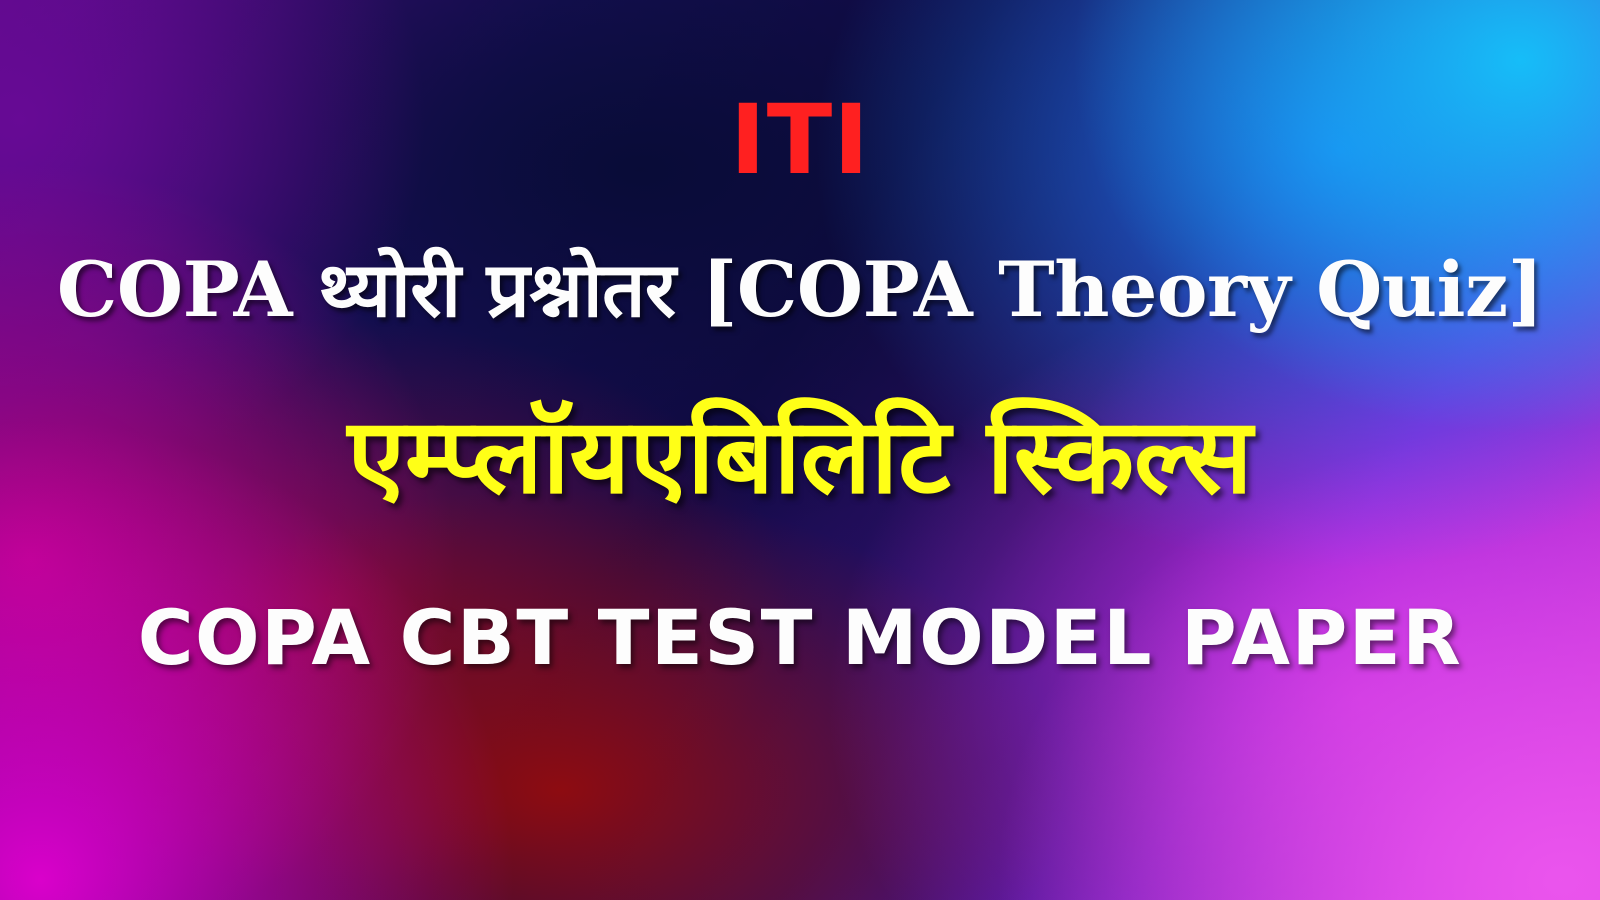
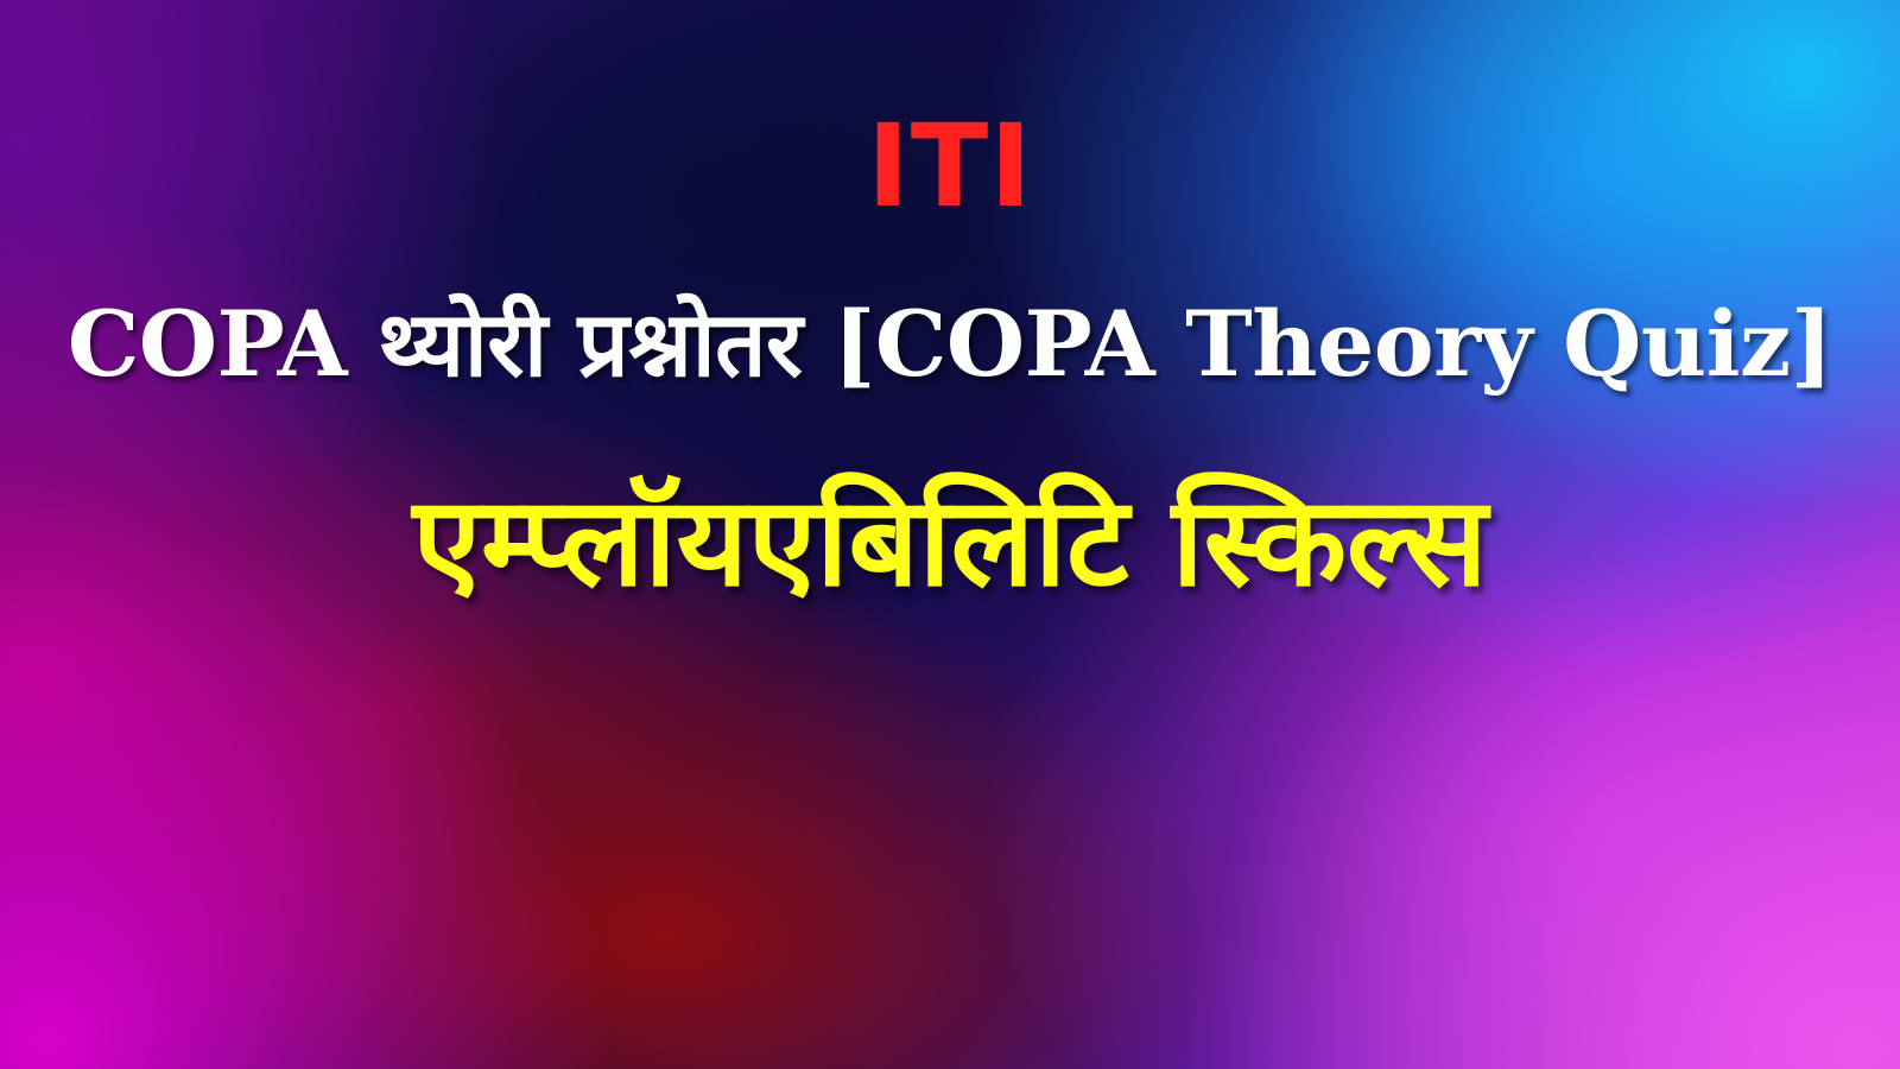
  ITI
  COPA थ्योरी प्रश्नोतर [COPA Theory Quiz]
  एम्प्लॉयएबिलिटि स्किल्स
- COPA CBT TEST MODEL PAPER
